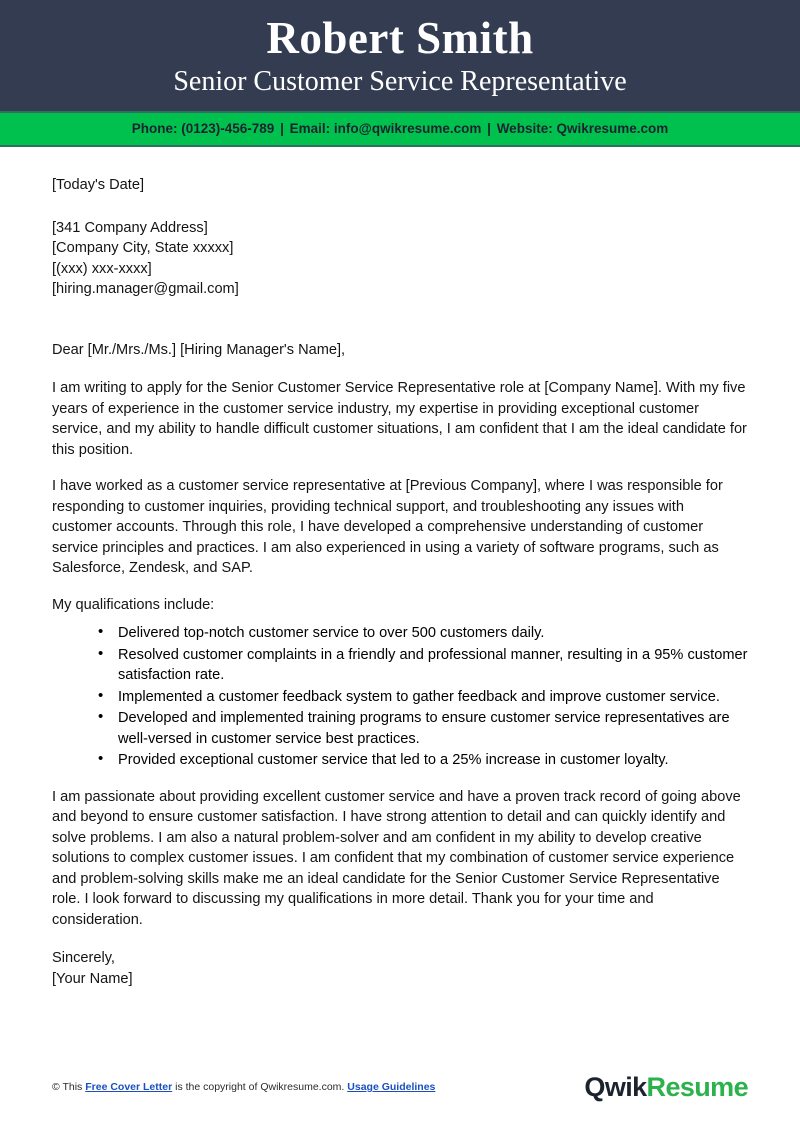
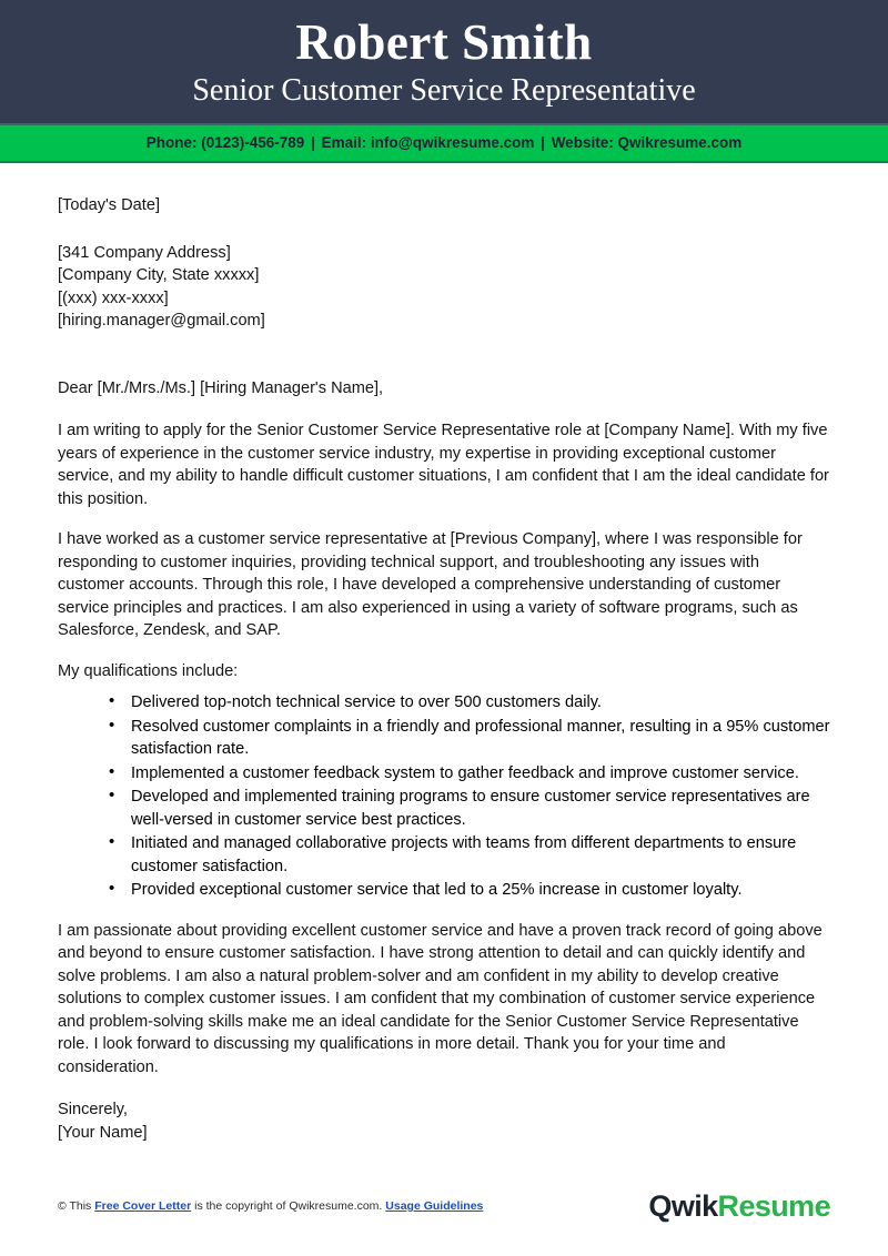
  Robert Smith
  Senior Customer Service Representative
  Phone: (0123)-456-789 | Email: info@qwikresume.com | Website: Qwikresume.com
  [Today's Date]
  [341 Company Address]
  [Company City, State xxxxx]
  [(xxx) xxx-xxxx]
  [hiring.manager@gmail.com]
  Dear [Mr./Mrs./Ms.] [Hiring Manager's Name],
  I am writing to apply for the Senior Customer Service Representative role at [Company Name]. With my five years of experience in the customer service industry, my expertise in providing exceptional customer service, and my ability to handle difficult customer situations, I am confident that I am the ideal candidate for this position.
  I have worked as a customer service representative at [Previous Company], where I was responsible for responding to customer inquiries, providing technical support, and troubleshooting any issues with customer accounts. Through this role, I have developed a comprehensive understanding of customer service principles and practices. I am also experienced in using a variety of software programs, such as Salesforce, Zendesk, and SAP.
  My qualifications include:
- Delivered top-notch customer service to over 500 customers daily.
+ Delivered top-notch technical service to over 500 customers daily.
  Resolved customer complaints in a friendly and professional manner, resulting in a 95% customer satisfaction rate.
  Implemented a customer feedback system to gather feedback and improve customer service.
  Developed and implemented training programs to ensure customer service representatives are well-versed in customer service best practices.
+ Initiated and managed collaborative projects with teams from different departments to ensure customer satisfaction.
  Provided exceptional customer service that led to a 25% increase in customer loyalty.
  I am passionate about providing excellent customer service and have a proven track record of going above and beyond to ensure customer satisfaction. I have strong attention to detail and can quickly identify and solve problems. I am also a natural problem-solver and am confident in my ability to develop creative solutions to complex customer issues. I am confident that my combination of customer service experience and problem-solving skills make me an ideal candidate for the Senior Customer Service Representative role. I look forward to discussing my qualifications in more detail. Thank you for your time and consideration.
  Sincerely,
  [Your Name]
  © This Free Cover Letter is the copyright of Qwikresume.com. Usage Guidelines
  QwikResume
